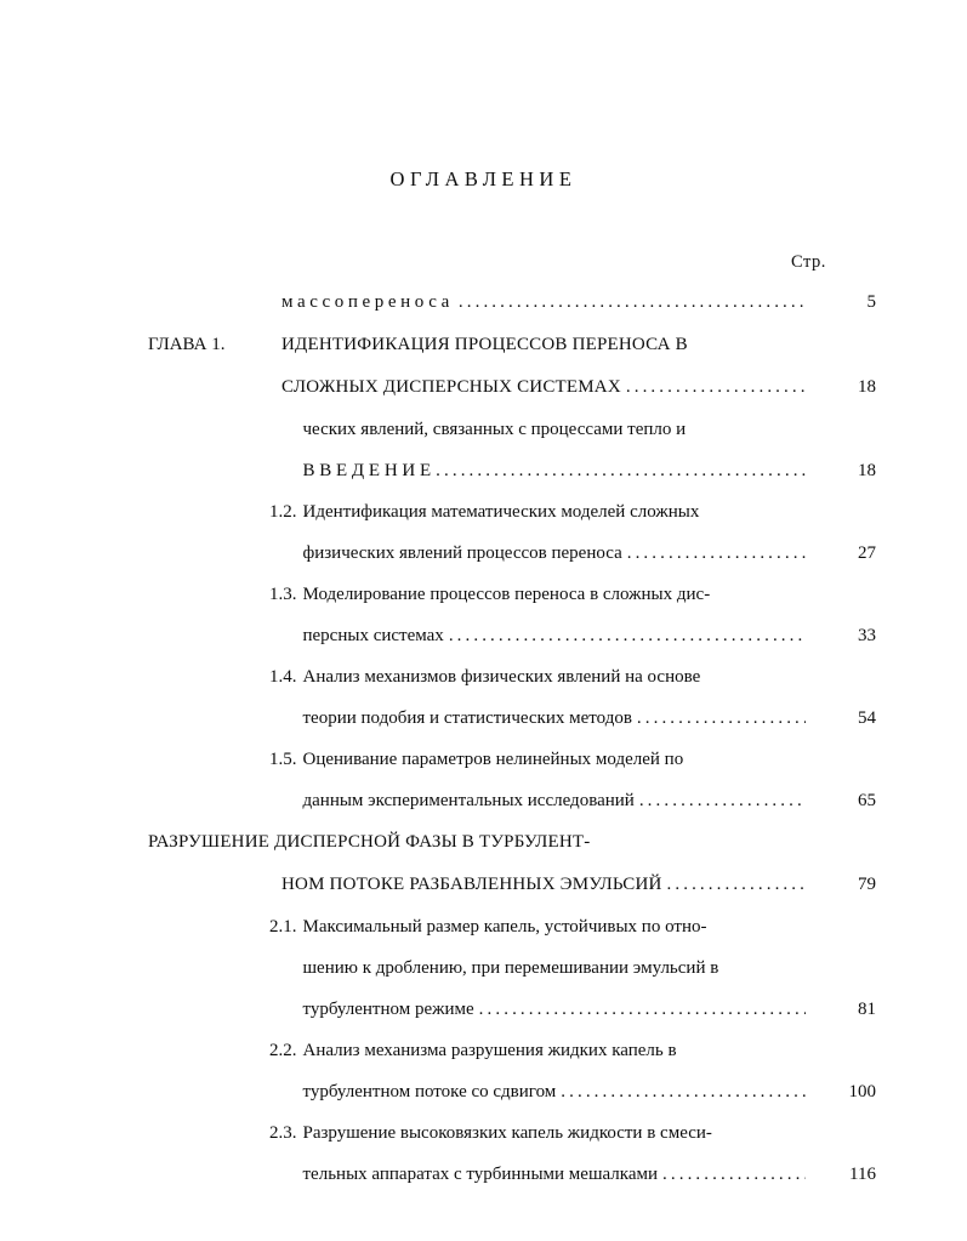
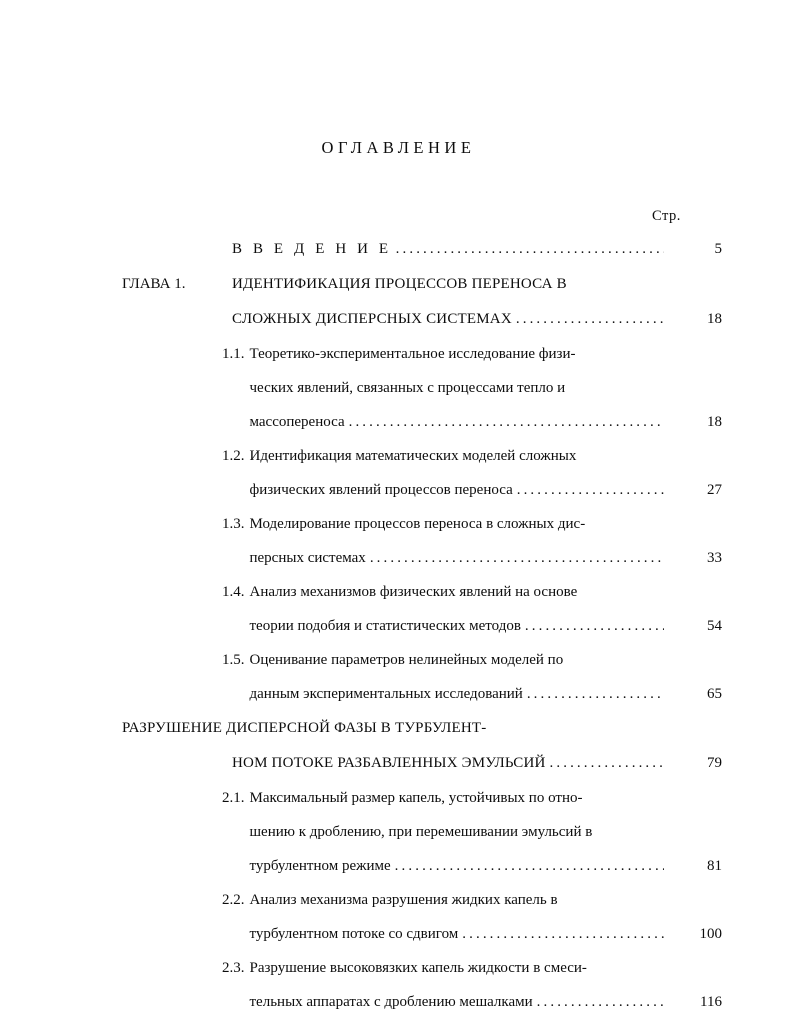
  ОГЛАВЛЕНИЕ
  Стр.
- массопереноса
+ В В Е Д Е Н И Е
  5
  ГЛАВА 1.
  ИДЕНТИФИКАЦИЯ ПРОЦЕССОВ ПЕРЕНОСА В
  СЛОЖНЫХ ДИСПЕРСНЫХ СИСТЕМАХ
  18
+ 1.1.
+ Теоретико-экспериментальное исследование физи-
  ческих явлений, связанных с процессами тепло и
- В В Е Д Е Н И Е
+ массопереноса
  18
  1.2.
  Идентификация математических моделей сложных
  физических явлений процессов переноса
  27
  1.3.
  Моделирование процессов переноса в сложных дис-
  персных системах
  33
  1.4.
  Анализ механизмов физических явлений на основе
  теории подобия и статистических методов
  54
  1.5.
  Оценивание параметров нелинейных моделей по
  данным экспериментальных исследований
  65
  РАЗРУШЕНИЕ ДИСПЕРСНОЙ ФАЗЫ В ТУРБУЛЕНТ-
  НОМ ПОТОКЕ РАЗБАВЛЕННЫХ ЭМУЛЬСИЙ
  79
  2.1.
  Максимальный размер капель, устойчивых по отно-
  шению к дроблению, при перемешивании эмульсий в
  турбулентном режиме
  81
  2.2.
  Анализ механизма разрушения жидких капель в
  турбулентном потоке со сдвигом
  100
  2.3.
  Разрушение высоковязких капель жидкости в смеси-
- тельных аппаратах с турбинными мешалками
+ тельных аппаратах с дроблению мешалками
  116
